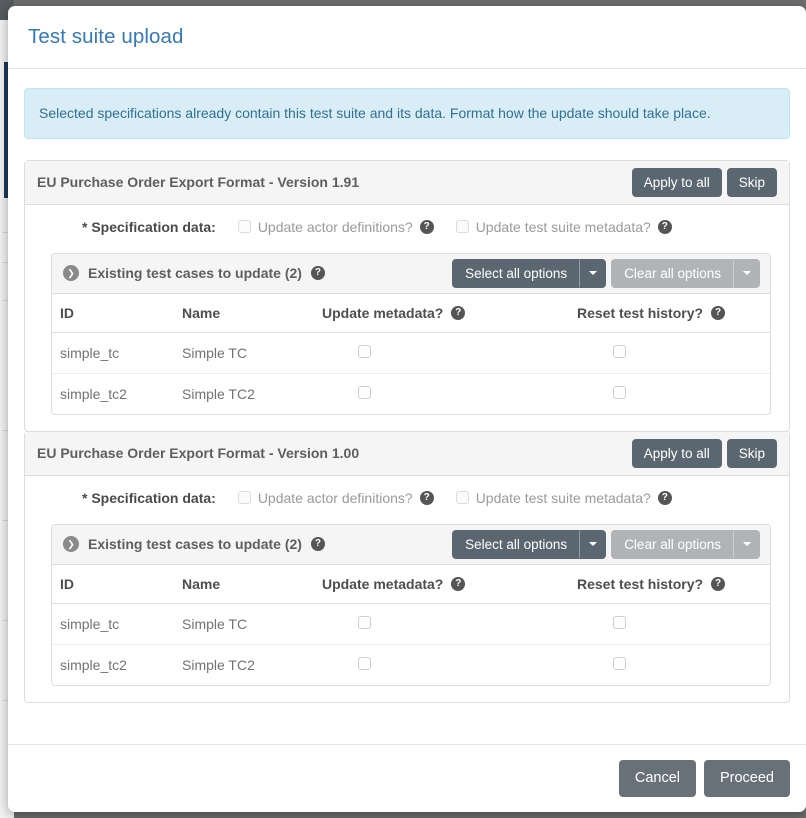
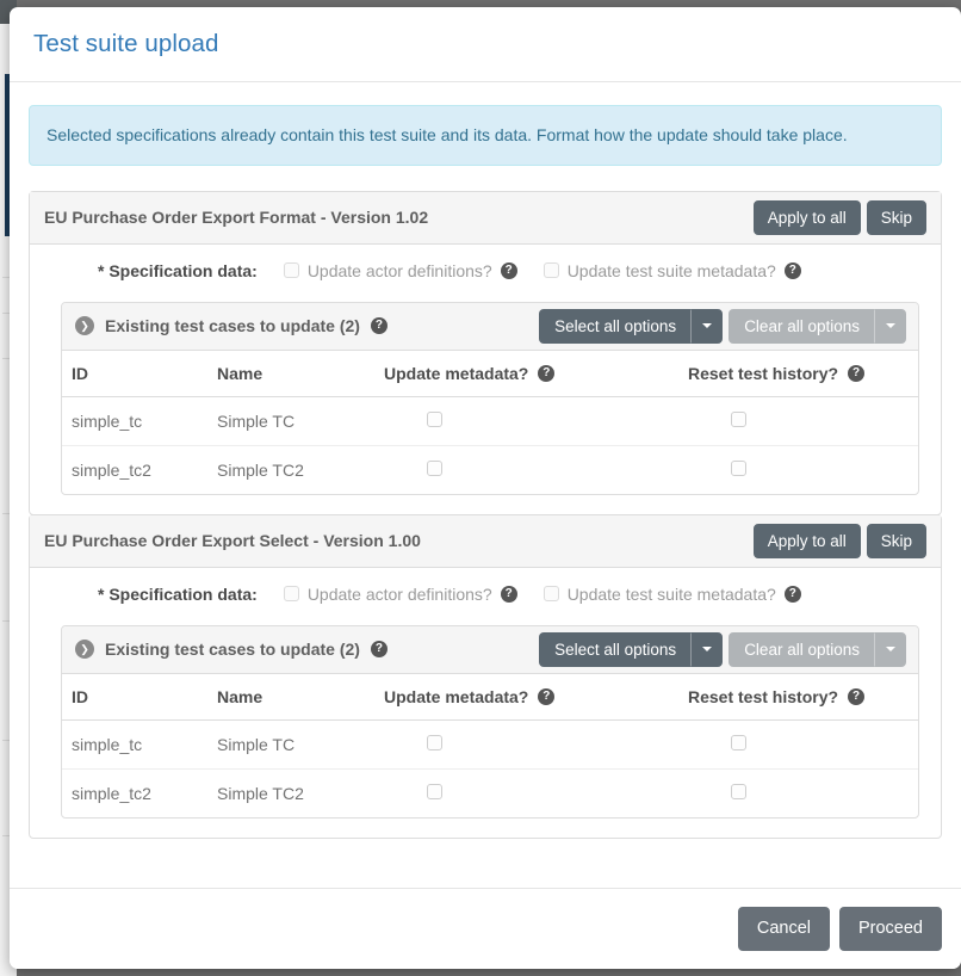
  Test suite upload
  Selected specifications already contain this test suite and its data. Format how the update should take place.
- EU Purchase Order Export Format - Version 1.91
+ EU Purchase Order Export Format - Version 1.02
  Apply to all
  Skip
  * Specification data:
  Update actor definitions?
  ?
  Update test suite metadata?
  ?
  ❯
  Existing test cases to update (2)
  ?
  Select all options
  Clear all options
  ID	Name	Update metadata? ?	Reset test history? ?
  simple_tc	Simple TC
  simple_tc2	Simple TC2
- EU Purchase Order Export Format - Version 1.00
+ EU Purchase Order Export Select - Version 1.00
  Apply to all
  Skip
  * Specification data:
  Update actor definitions?
  ?
  Update test suite metadata?
  ?
  ❯
  Existing test cases to update (2)
  ?
  Select all options
  Clear all options
  ID	Name	Update metadata? ?	Reset test history? ?
  simple_tc	Simple TC
  simple_tc2	Simple TC2
  Cancel
  Proceed
